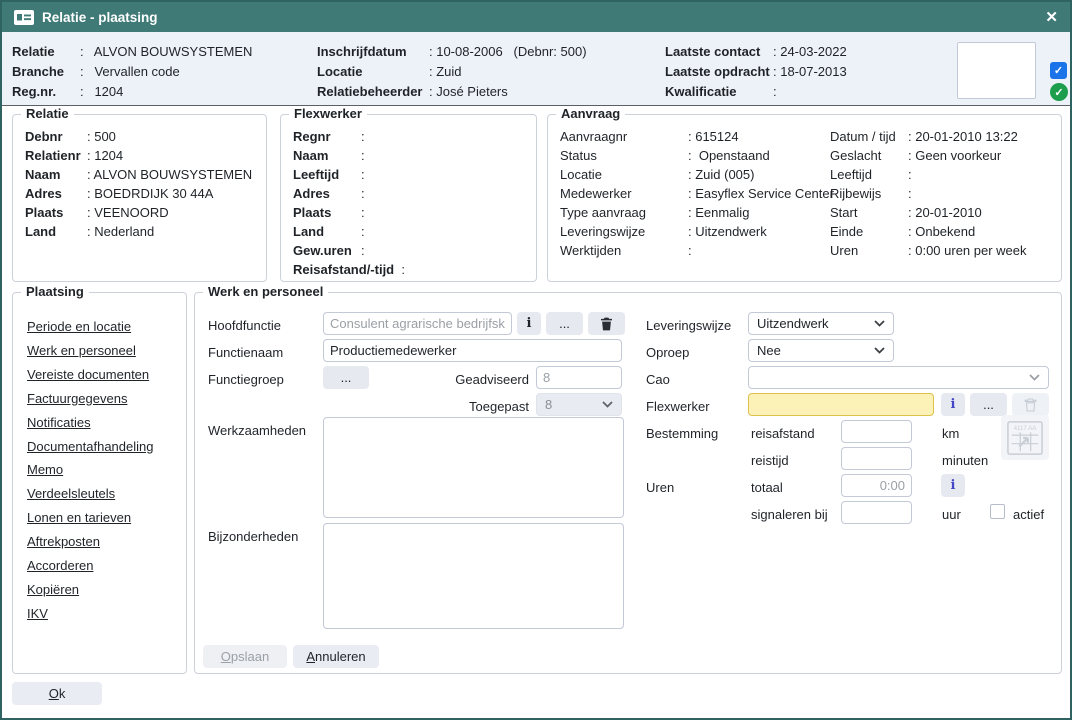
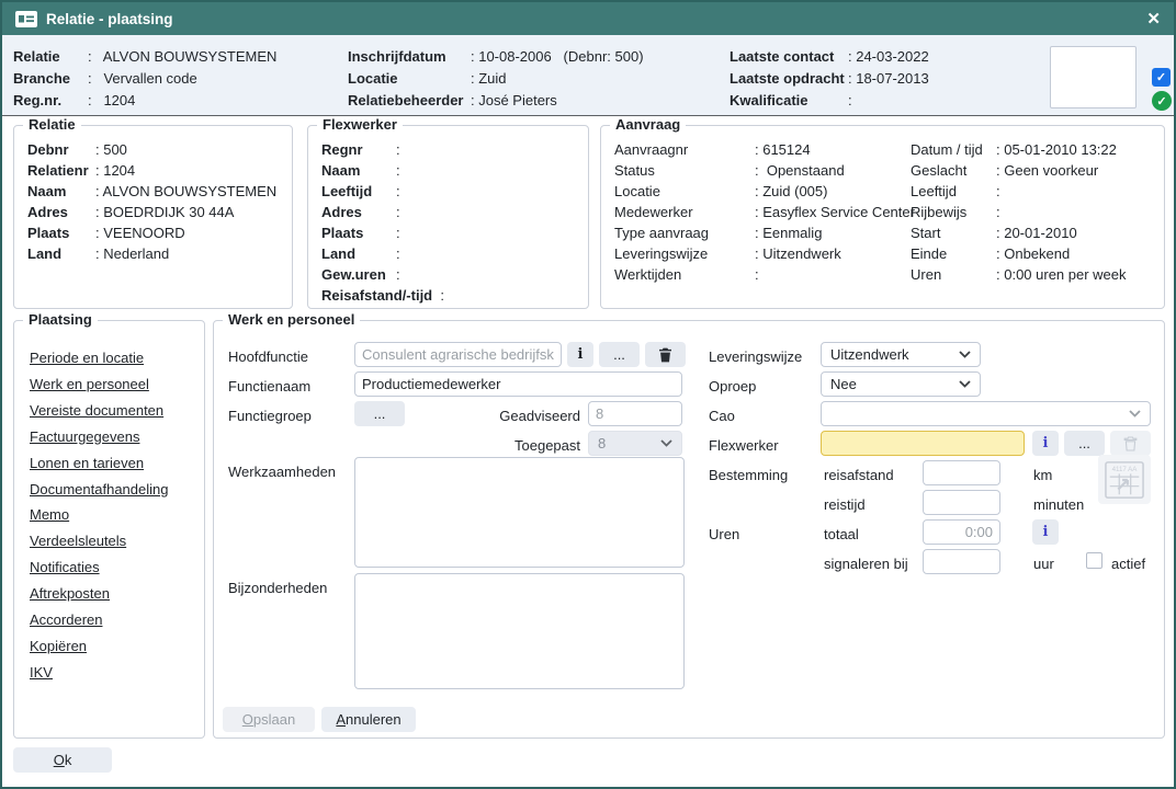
  Relatie - plaatsing
  ✕
  Relatie
  : ALVON BOUWSYSTEMEN
  Branche
  : Vervallen code
  Reg.nr.
  : 1204
  Inschrijfdatum
  : 10-08-2006 (Debnr: 500)
  Locatie
  : Zuid
  Relatiebeheerder
  : José Pieters
  Laatste contact
  : 24-03-2022
  Laatste opdracht
  : 18-07-2013
  Kwalificatie
  :
  ✓
  ✓
  Relatie
  Debnr
  : 500
  Relatienr
  : 1204
  Naam
  : ALVON BOUWSYSTEMEN
  Adres
  : BOEDRDIJK 30 44A
  Plaats
  : VEENOORD
  Land
  : Nederland
  Flexwerker
  Regnr
  :
  Naam
  :
  Leeftijd
  :
  Adres
  :
  Plaats
  :
  Land
  :
  Gew.uren
  :
  Reisafstand/-tijd
  :
  Aanvraag
  Aanvraagnr
  : 615124
  Status
  : Openstaand
  Locatie
  : Zuid (005)
  Medewerker
  : Easyflex Service Center
  Type aanvraag
  : Eenmalig
  Leveringswijze
  : Uitzendwerk
  Werktijden
  :
  Datum / tijd
- : 20-01-2010 13:22
+ : 05-01-2010 13:22
  Geslacht
  : Geen voorkeur
  Leeftijd
  :
  Rijbewijs
  :
  Start
  : 20-01-2010
  Einde
  : Onbekend
  Uren
  : 0:00 uren per week
  Plaatsing
  Periode en locatie
  Werk en personeel
  Vereiste documenten
  Factuurgegevens
- Notificaties
+ Lonen en tarieven
  Documentafhandeling
  Memo
  Verdeelsleutels
- Lonen en tarieven
+ Notificaties
  Aftrekposten
  Accorderen
  Kopiëren
  IKV
  Werk en personeel
  Hoofdfunctie
  Consulent agrarische bedrijfsk
  i
  ...
  Functienaam
  Productiemedewerker
  Functiegroep
  ...
  Geadviseerd
  8
  Toegepast
  8
  Werkzaamheden
  Bijzonderheden
  Opslaan
  Annuleren
  Leveringswijze
  Uitzendwerk
  Oproep
  Nee
  Cao
  Flexwerker
  i
  ...
  Bestemming
  reisafstand
  km
  reistijd
  minuten
  Uren
  totaal
  0:00
  i
  signaleren bij
  uur
  actief
  Ok
